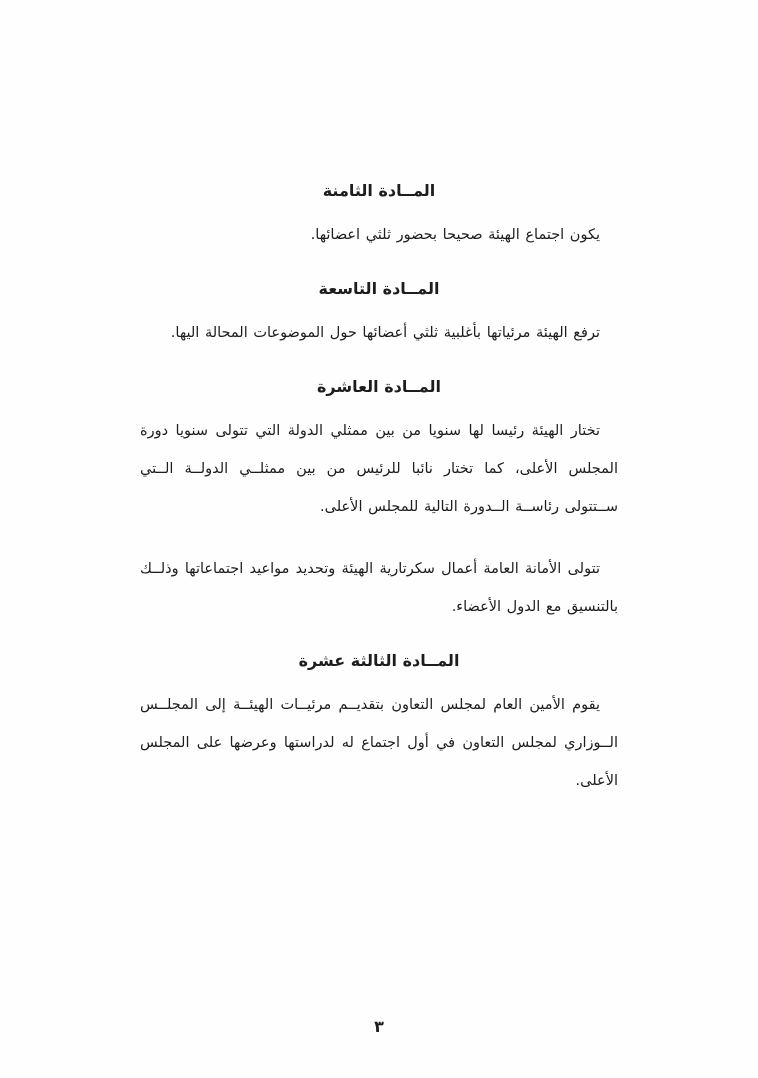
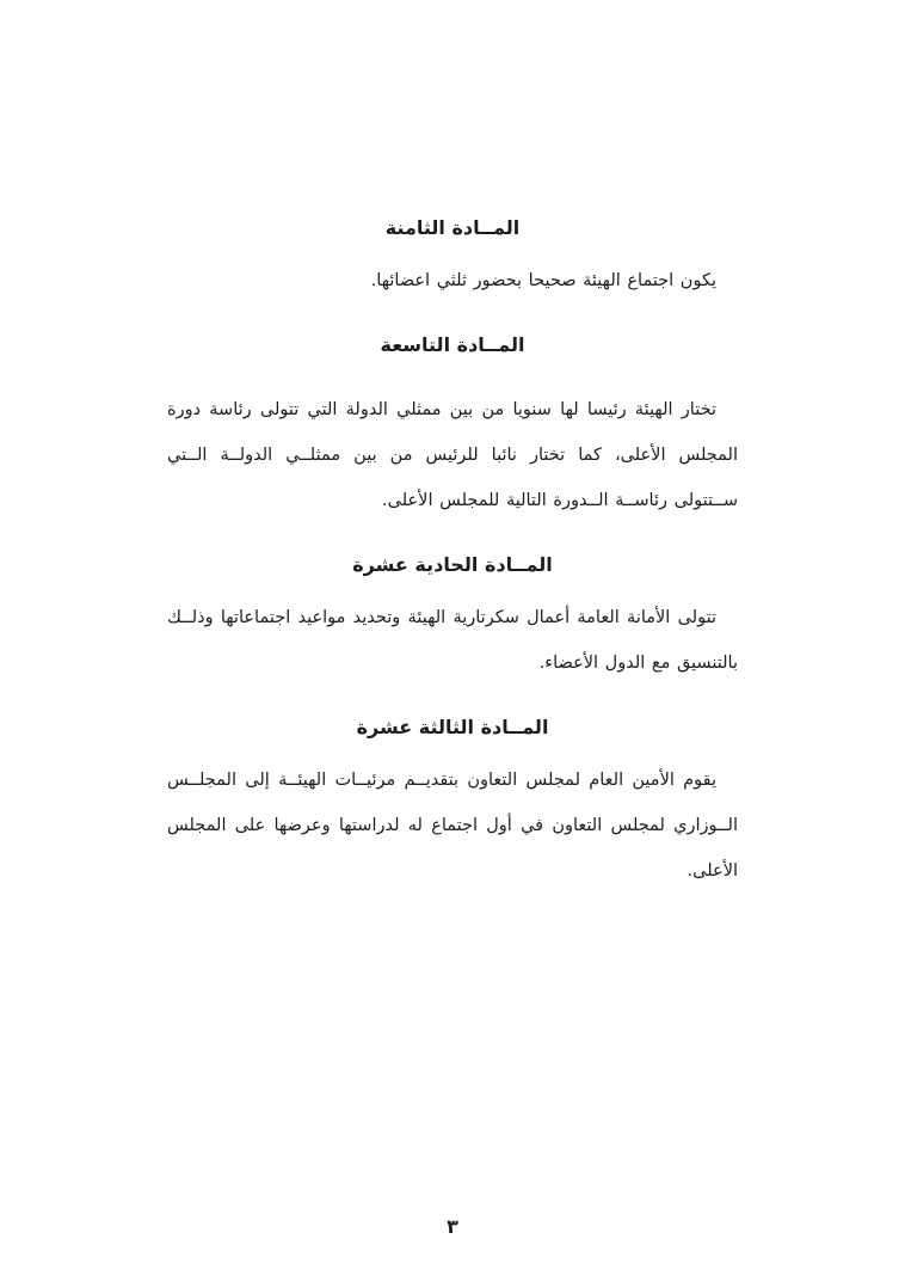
  المــادة الثامنة
  يكون اجتماع الهيئة صحيحا بحضور ثلثي اعضائها.
  المــادة التاسعة
- ترفع الهيئة مرئياتها بأغلبية ثلثي أعضائها حول الموضوعات المحالة اليها.
- المــادة العاشرة
- تختار الهيئة رئيسا لها سنويا من بين ممثلي الدولة التي تتولى سنويا دورة المجلس الأعلى، كما تختار نائبا للرئيس من بين ممثلــي الدولــة الــتي ســتتولى رئاســة الــدورة التالية للمجلس الأعلى.
+ تختار الهيئة رئيسا لها سنويا من بين ممثلي الدولة التي تتولى رئاسة دورة المجلس الأعلى، كما تختار نائبا للرئيس من بين ممثلــي الدولــة الــتي ســتتولى رئاســة الــدورة التالية للمجلس الأعلى.
+ المــادة الحادية عشرة
  تتولى الأمانة العامة أعمال سكرتارية الهيئة وتحديد مواعيد اجتماعاتها وذلــك بالتنسيق مع الدول الأعضاء.
  المــادة الثالثة عشرة
  يقوم الأمين العام لمجلس التعاون بتقديــم مرئيــات الهيئــة إلى المجلــس الــوزاري لمجلس التعاون في أول اجتماع له لدراستها وعرضها على المجلس الأعلى.
  ٣
